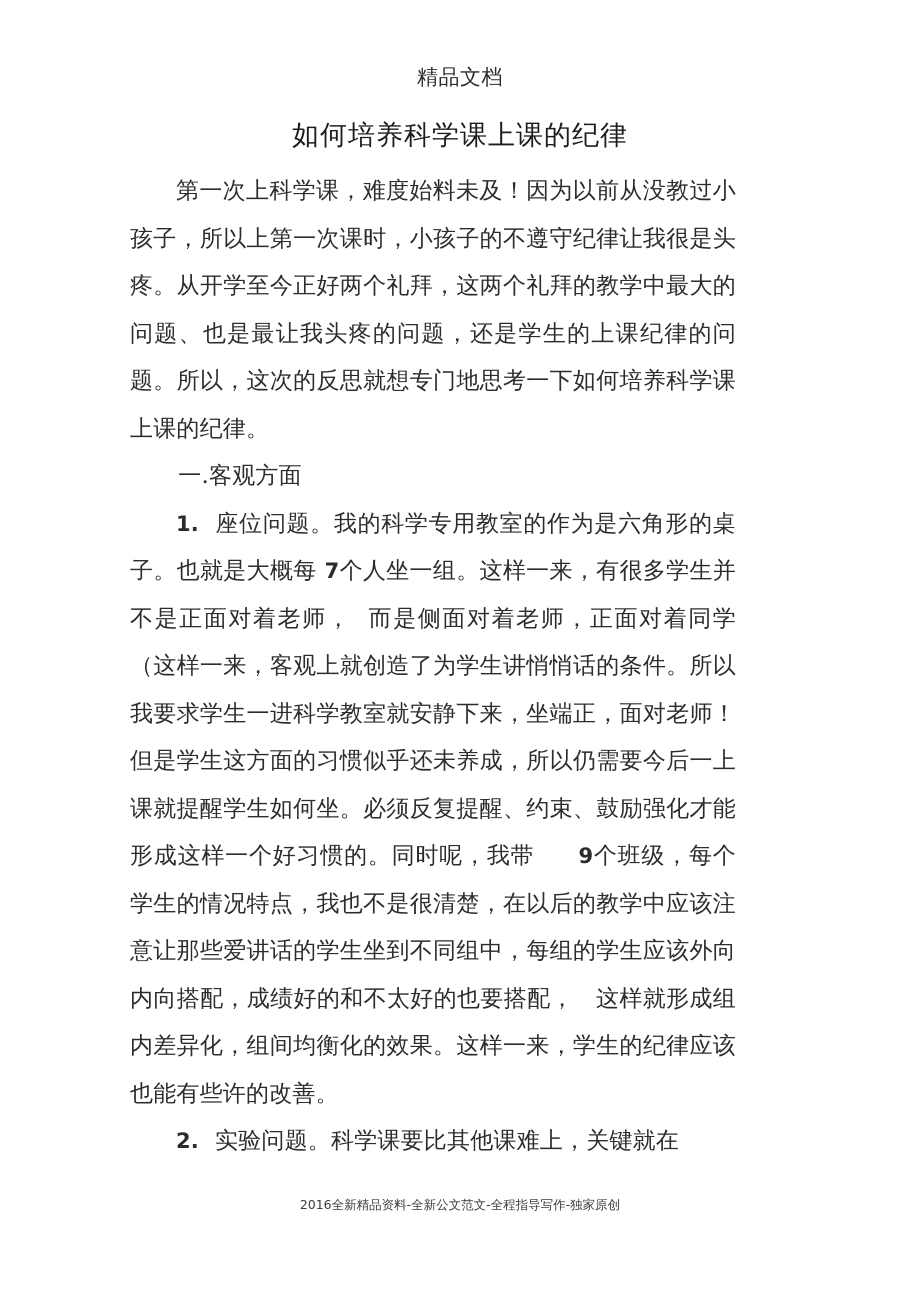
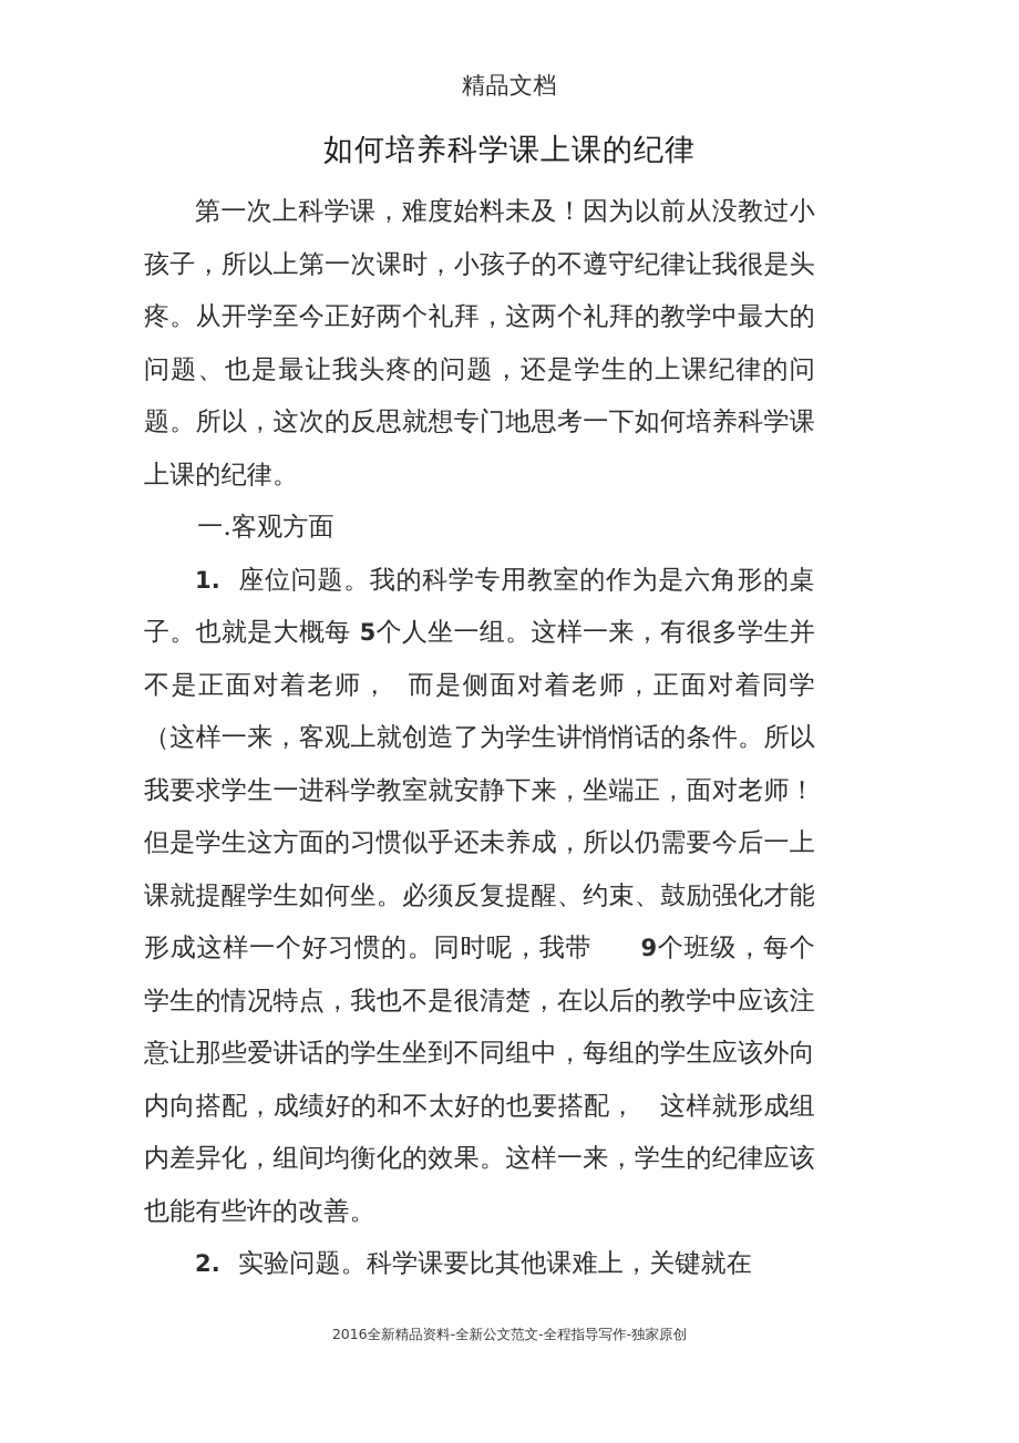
  精品文档
  如何培养科学课上课的纪律
  第一次上科学课，难度始料未及！因为以前从没教过小孩子，所以上第一次课时，小孩子的不遵守纪律让我很是头疼。从开学至今正好两个礼拜，这两个礼拜的教学中最大的问题、也是最让我头疼的问题，还是学生的上课纪律的问题。所以，这次的反思就想专门地思考一下如何培养科学课上课的纪律。
  一.客观方面
- 1. 座位问题。我的科学专用教室的作为是六角形的桌子。也就是大概每 7个人坐一组。这样一来，有很多学生并不是正面对着老师， 而是侧面对着老师，正面对着同学（这样一来，客观上就创造了为学生讲悄悄话的条件。所以我要求学生一进科学教室就安静下来，坐端正，面对老师！但是学生这方面的习惯似乎还未养成，所以仍需要今后一上课就提醒学生如何坐。必须反复提醒、约束、鼓励强化才能形成这样一个好习惯的。同时呢，我带 9个班级，每个学生的情况特点，我也不是很清楚，在以后的教学中应该注意让那些爱讲话的学生坐到不同组中，每组的学生应该外向内向搭配，成绩好的和不太好的也要搭配， 这样就形成组内差异化，组间均衡化的效果。这样一来，学生的纪律应该也能有些许的改善。
+ 1. 座位问题。我的科学专用教室的作为是六角形的桌子。也就是大概每 5个人坐一组。这样一来，有很多学生并不是正面对着老师， 而是侧面对着老师，正面对着同学（这样一来，客观上就创造了为学生讲悄悄话的条件。所以我要求学生一进科学教室就安静下来，坐端正，面对老师！但是学生这方面的习惯似乎还未养成，所以仍需要今后一上课就提醒学生如何坐。必须反复提醒、约束、鼓励强化才能形成这样一个好习惯的。同时呢，我带 9个班级，每个学生的情况特点，我也不是很清楚，在以后的教学中应该注意让那些爱讲话的学生坐到不同组中，每组的学生应该外向内向搭配，成绩好的和不太好的也要搭配， 这样就形成组内差异化，组间均衡化的效果。这样一来，学生的纪律应该也能有些许的改善。
  2. 实验问题。科学课要比其他课难上，关键就在
  2016全新精品资料-全新公文范文-全程指导写作-独家原创
